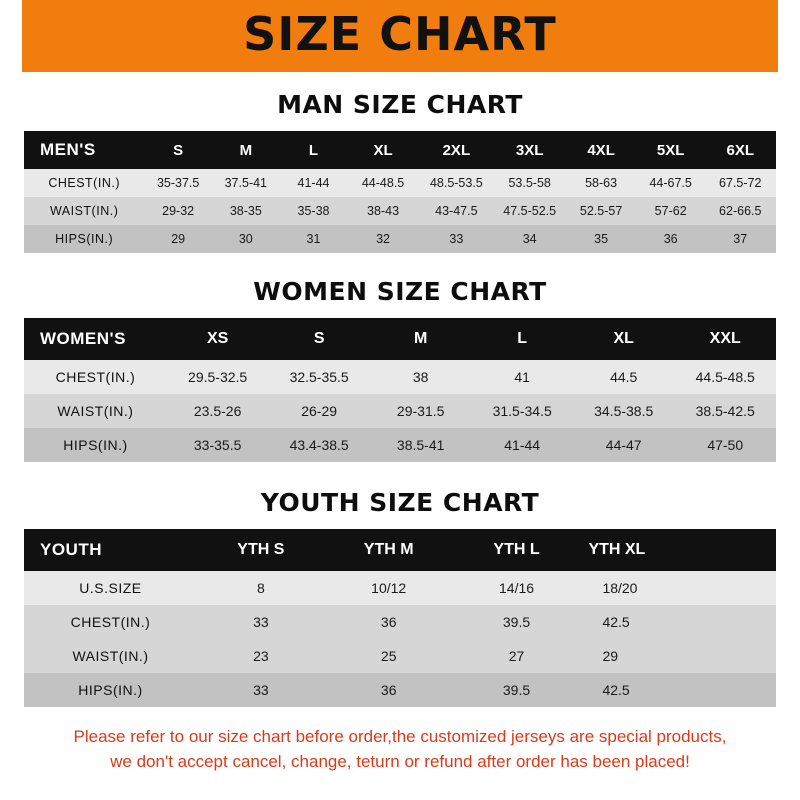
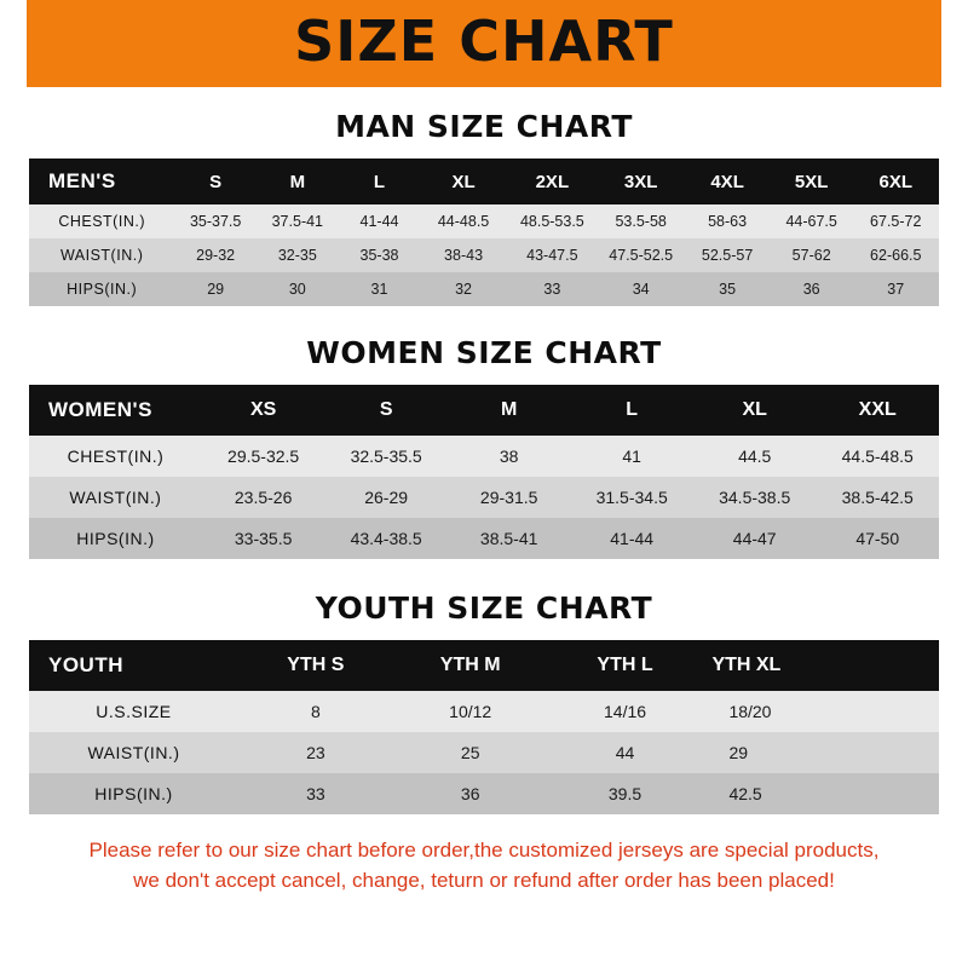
  SIZE CHART
  MAN SIZE CHART
  MEN'S	S	M	L	XL	2XL	3XL	4XL	5XL	6XL
  CHEST(IN.)	35-37.5	37.5-41	41-44	44-48.5	48.5-53.5	53.5-58	58-63	44-67.5	67.5-72
- WAIST(IN.)	29-32	38-35	35-38	38-43	43-47.5	47.5-52.5	52.5-57	57-62	62-66.5
+ WAIST(IN.)	29-32	32-35	35-38	38-43	43-47.5	47.5-52.5	52.5-57	57-62	62-66.5
  HIPS(IN.)	29	30	31	32	33	34	35	36	37
  WOMEN SIZE CHART
  WOMEN'S	XS	S	M	L	XL	XXL
  CHEST(IN.)	29.5-32.5	32.5-35.5	38	41	44.5	44.5-48.5
  WAIST(IN.)	23.5-26	26-29	29-31.5	31.5-34.5	34.5-38.5	38.5-42.5
  HIPS(IN.)	33-35.5	43.4-38.5	38.5-41	41-44	44-47	47-50
  YOUTH SIZE CHART
  YOUTH	YTH S	YTH M	YTH L	YTH XL
  U.S.SIZE	8	10/12	14/16	18/20
- CHEST(IN.)	33	36	39.5	42.5
- WAIST(IN.)	23	25	27	29
+ WAIST(IN.)	23	25	44	29
  HIPS(IN.)	33	36	39.5	42.5
  Please refer to our size chart before order,the customized jerseys are special products,
  we don't accept cancel, change, teturn or refund after order has been placed!
